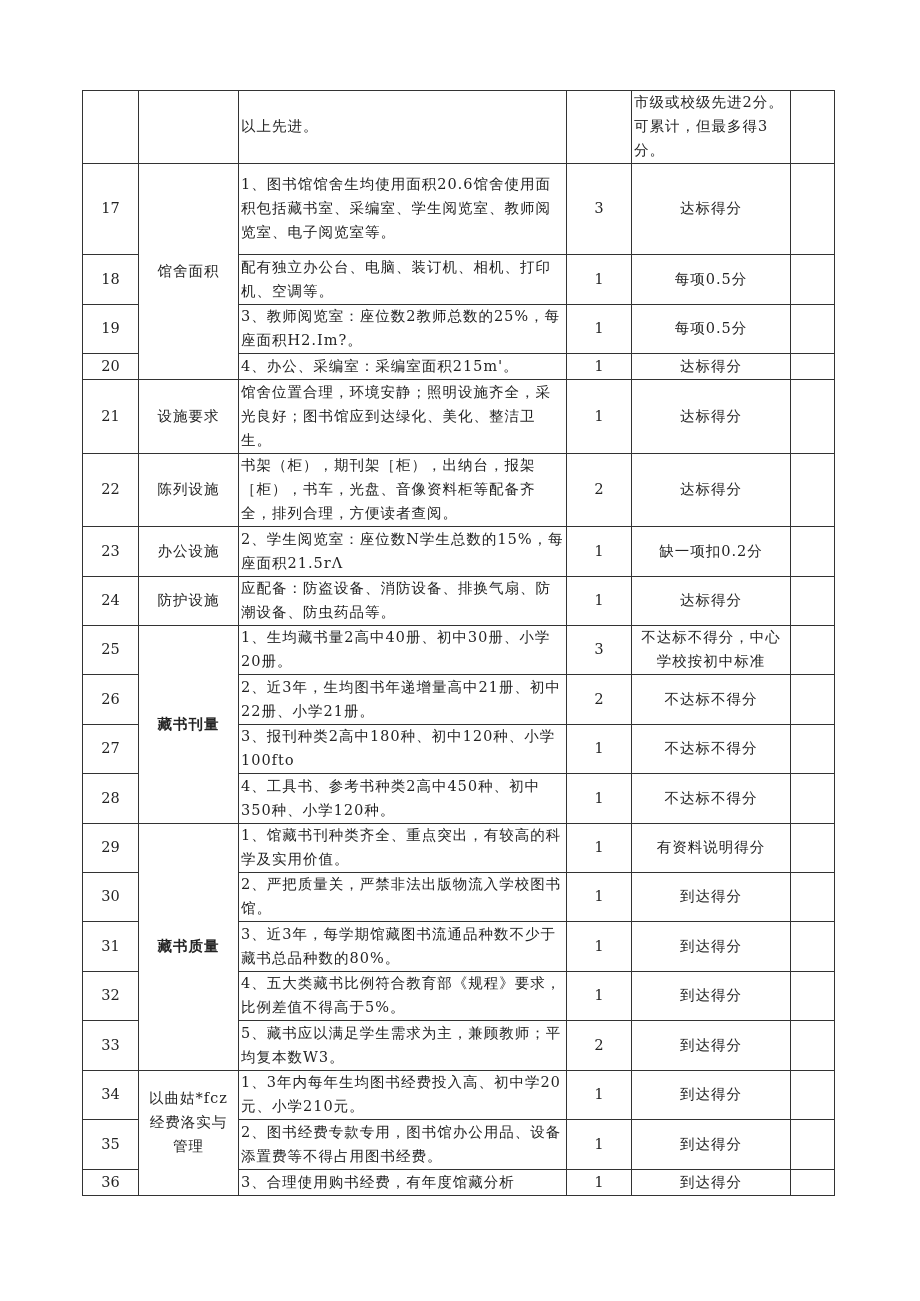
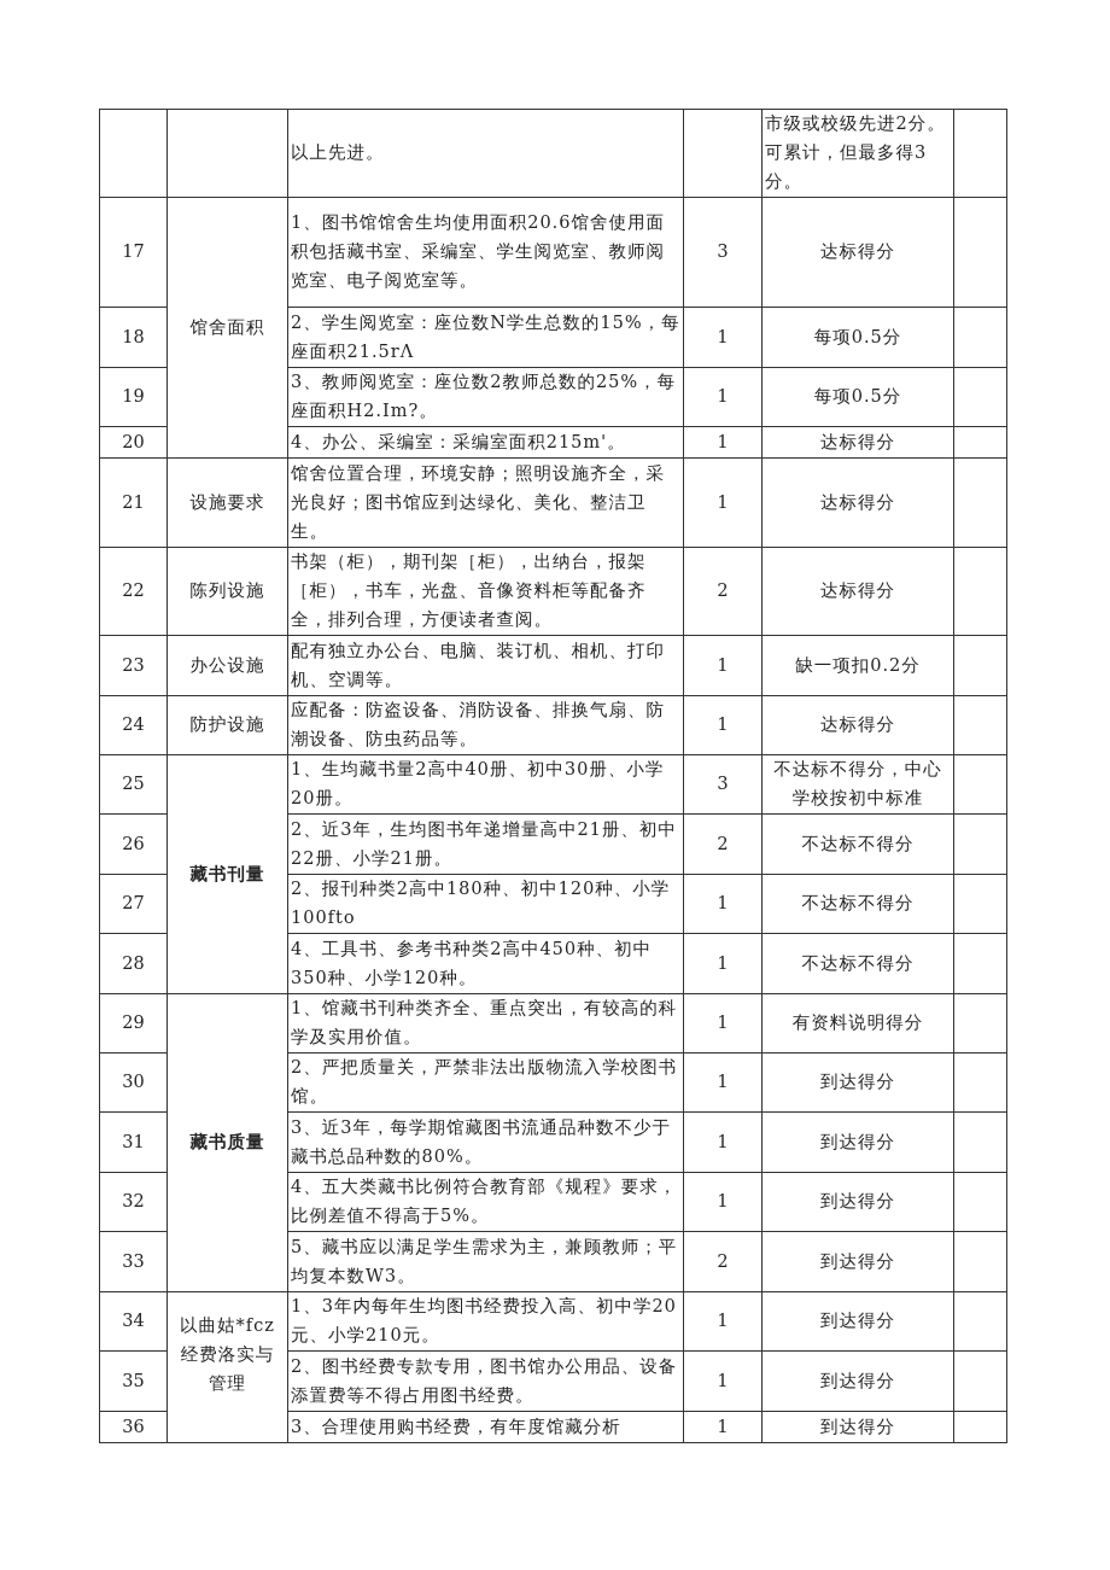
  		以上先进。		市级或校级先进2分。可累计，但最多得3分。
  17	馆舍面积	1、图书馆馆舍生均使用面积20.6馆舍使用面积包括藏书室、采编室、学生阅览室、教师阅览室、电子阅览室等。	3	达标得分
- 18	配有独立办公台、电脑、装订机、相机、打印机、空调等。	1	每项0.5分
+ 18	2、学生阅览室：座位数N学生总数的15%，每座面积21.5rΛ	1	每项0.5分
  19	3、教师阅览室：座位数2教师总数的25%，每座面积H2.Im?。	1	每项0.5分
  20	4、办公、采编室：采编室面积215m'。	1	达标得分
  21	设施要求	馆舍位置合理，环境安静；照明设施齐全，采光良好；图书馆应到达绿化、美化、整洁卫生。	1	达标得分
  22	陈列设施	书架（柜），期刊架［柜），出纳台，报架［柜），书车，光盘、音像资料柜等配备齐全，排列合理，方便读者查阅。	2	达标得分
- 23	办公设施	2、学生阅览室：座位数N学生总数的15%，每座面积21.5rΛ	1	缺一项扣0.2分
+ 23	办公设施	配有独立办公台、电脑、装订机、相机、打印机、空调等。	1	缺一项扣0.2分
  24	防护设施	应配备：防盗设备、消防设备、排换气扇、防潮设备、防虫药品等。	1	达标得分
  25	藏书刊量	1、生均藏书量2高中40册、初中30册、小学20册。	3	不达标不得分，中心学校按初中标准
  26	2、近3年，生均图书年递增量高中21册、初中22册、小学21册。	2	不达标不得分
- 27	3、报刊种类2高中180种、初中120种、小学100fto	1	不达标不得分
+ 27	2、报刊种类2高中180种、初中120种、小学100fto	1	不达标不得分
  28	4、工具书、参考书种类2高中450种、初中350种、小学120种。	1	不达标不得分
  29	藏书质量	1、馆藏书刊种类齐全、重点突出，有较高的科学及实用价值。	1	有资料说明得分
  30	2、严把质量关，严禁非法出版物流入学校图书馆。	1	到达得分
  31	3、近3年，每学期馆藏图书流通品种数不少于藏书总品种数的80%。	1	到达得分
  32	4、五大类藏书比例符合教育部《规程》要求，比例差值不得高于5%。	1	到达得分
  33	5、藏书应以满足学生需求为主，兼顾教师；平均复本数W3。	2	到达得分
  34	以曲姑*fcz 经费洛实与 管理	1、3年内每年生均图书经费投入高、初中学20元、小学210元。	1	到达得分
  35	2、图书经费专款专用，图书馆办公用品、设备添置费等不得占用图书经费。	1	到达得分
  36	3、合理使用购书经费，有年度馆藏分析	1	到达得分
